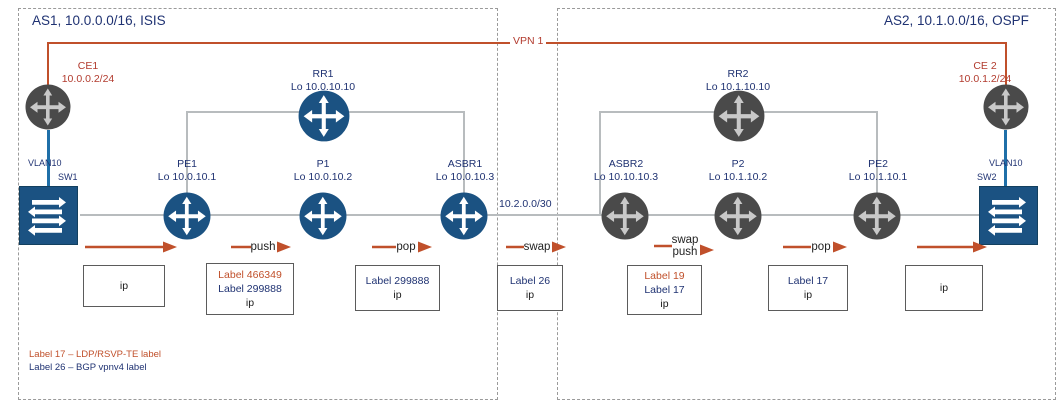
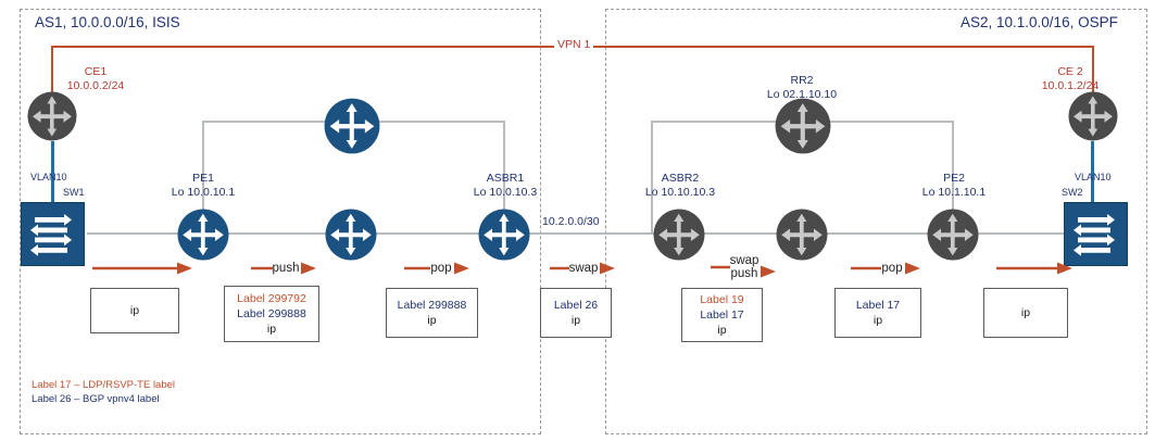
  AS1, 10.0.0.0/16, ISIS
  AS2, 10.1.0.0/16, OSPF
  VPN 1
  CE1
  10.0.0.2/24
  VLAN10
  SW1
- RR1
- Lo 10.0.10.10
  PE1
  Lo 10.0.10.1
- P1
- Lo 10.0.10.2
  ASBR1
  Lo 10.0.10.3
  10.2.0.0/30
  ASBR2
  Lo 10.10.10.3
  RR2
- Lo 10.1.10.10
+ Lo 02.1.10.10
- P2
- Lo 10.1.10.2
  PE2
  Lo 10.1.10.1
  CE 2
  10.0.1.2/24
  VLAN10
  SW2
  ip
  push
- Label 466349
+ Label 299792
  Label 299888
  ip
  pop
  Label 299888
  ip
  swap
  Label 26
  ip
  swap
  push
  Label 19
  Label 17
  ip
  pop
  Label 17
  ip
  ip
  Label 17 – LDP/RSVP-TE label
  Label 26 – BGP vpnv4 label
